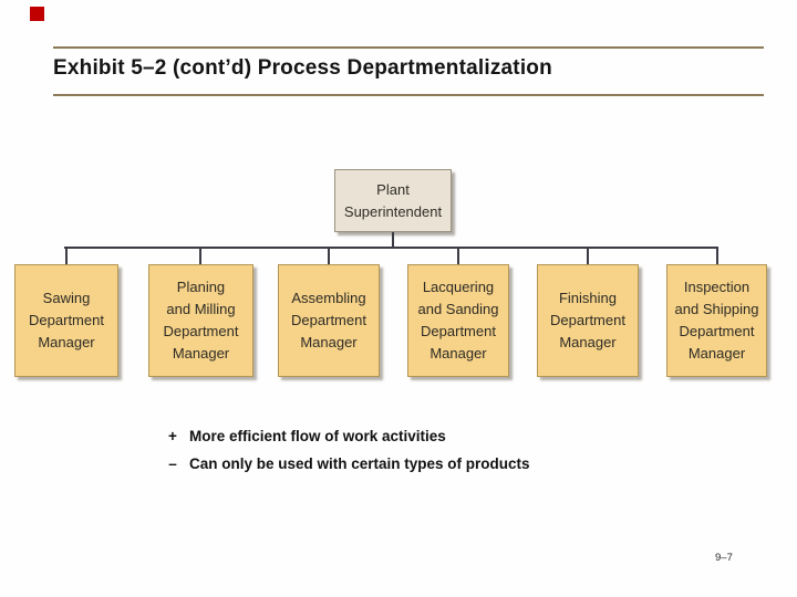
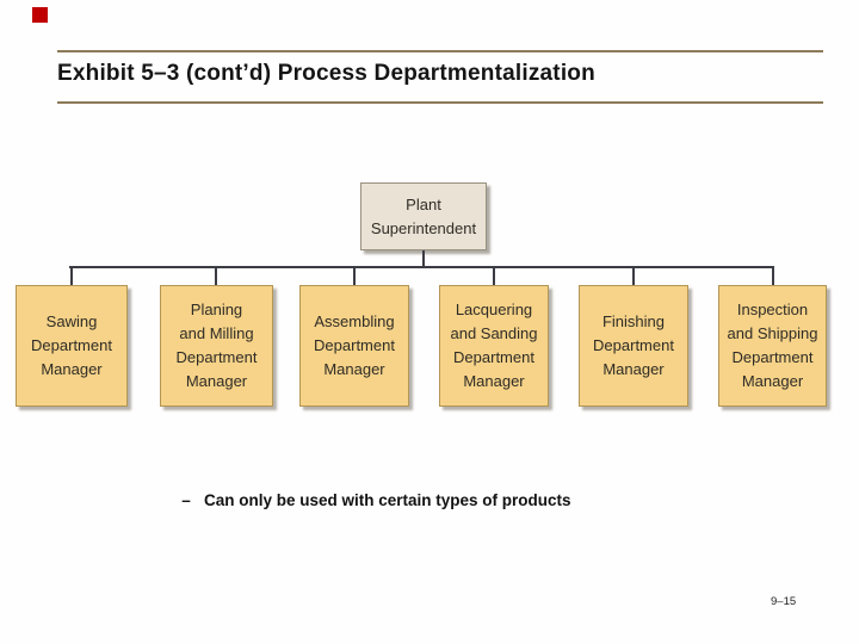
- Exhibit 5–2 (cont’d) Process Departmentalization
+ Exhibit 5–3 (cont’d) Process Departmentalization
  Plant
  Superintendent
  Sawing
  Department
  Manager
  Planing
  and Milling
  Department
  Manager
  Assembling
  Department
  Manager
  Lacquering
  and Sanding
  Department
  Manager
  Finishing
  Department
  Manager
  Inspection
  and Shipping
  Department
  Manager
- +
- More efficient flow of work activities
  –
  Can only be used with certain types of products
- 9–7
+ 9–15
